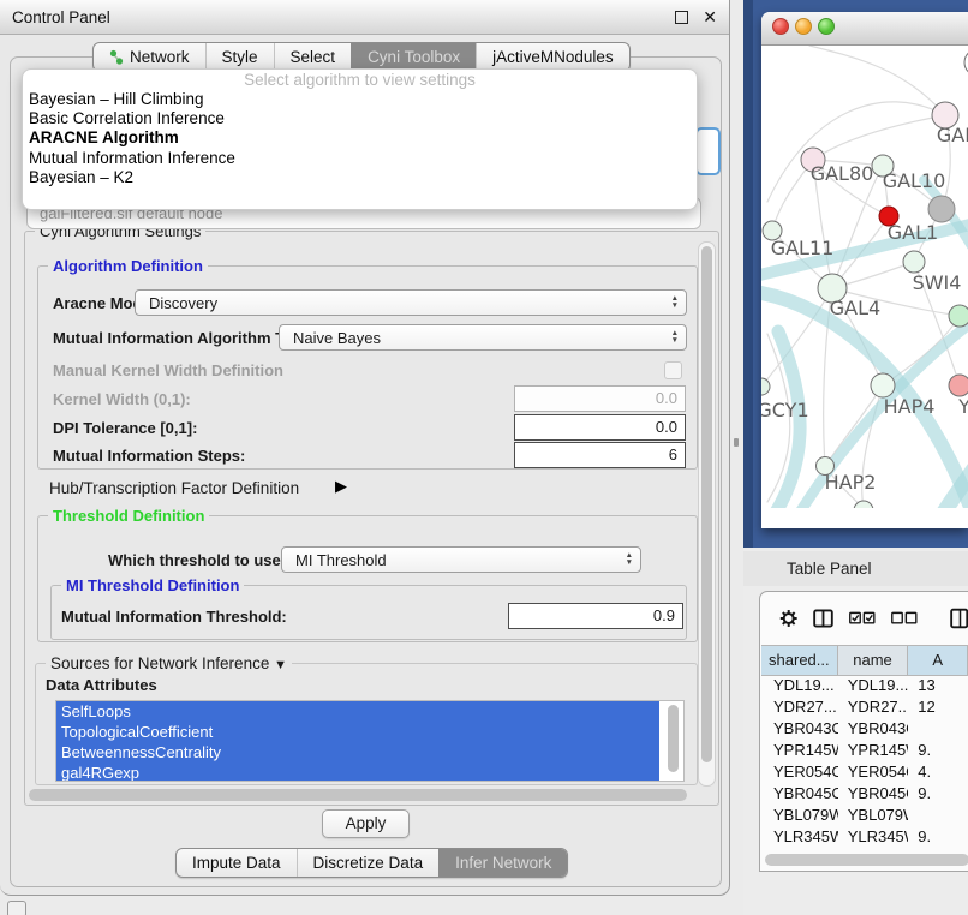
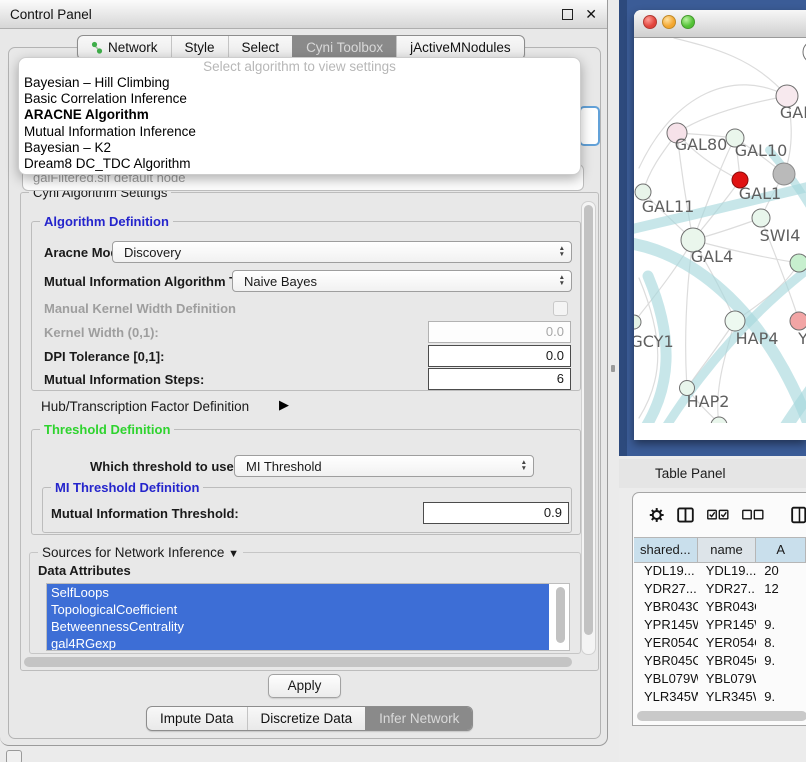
  Control Panel
  ✕
  Network
  Style
  Select
  Cyni Toolbox
  jActiveMNodules
  galFiltered.sif default node
  Select algorithm to view settings
  Bayesian – Hill Climbing
  Basic Correlation Inference
  ARACNE Algorithm
  Mutual Information Inference
  Bayesian – K2
+ Dream8 DC_TDC Algorithm
  Cyni Algorithm Settings
  Algorithm Definition
  Aracne Mo
  Discovery
  Mutual Information Algorithm
  Naive Bayes
  Manual Kernel Width Definition
  Kernel Width (0,1):
  0.0
  DPI Tolerance [0,1]:
  0.0
  Mutual Information Steps:
  6
  Hub/Transcription Factor Definition
  ▶
  Threshold Definition
  Which threshold to use
  MI Threshold
  MI Threshold Definition
  Mutual Information Threshold:
  0.9
  Sources for Network Inference ▼
  Data Attributes
  SelfLoops
  TopologicalCoefficient
  BetweennessCentrality
  gal4RGexp
  Apply
  Impute Data
  Discretize Data
  Infer Network
  GAL80
  GAL10
  GAL1
  GAL11
  SWI4
  GAL4
  GCY1
  HAP4
  Y
  HAP2
  Table Panel
  shared...
  name
  A
  YDL19...
  YDL19...
- 13
+ 20
  YDR27...
  YDR27..
  12
  YBR043C
  YBR043
  YPR145
  YPR145
  9.
  YER054C
  YER054
- 4.
+ 8.
  YBR045C
  YBR045
  9.
  YBL079W
  YBL079
  YLR345W
  YLR345
  9.
